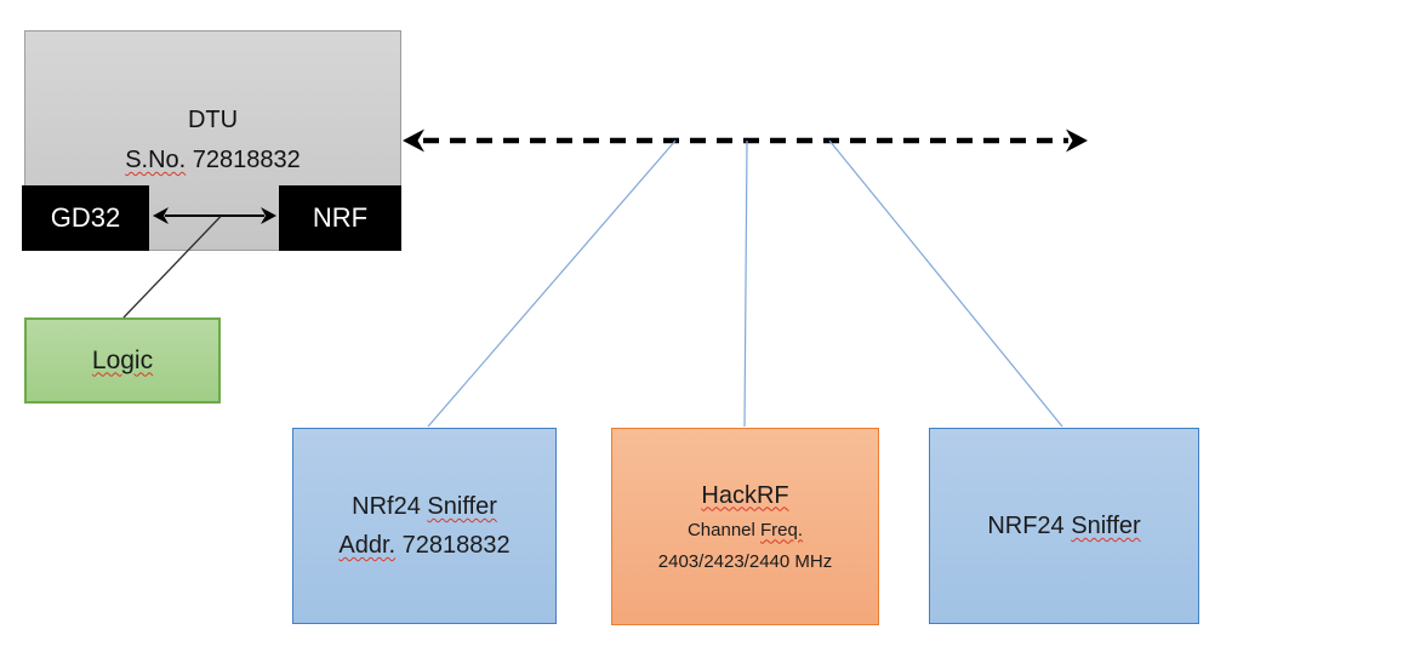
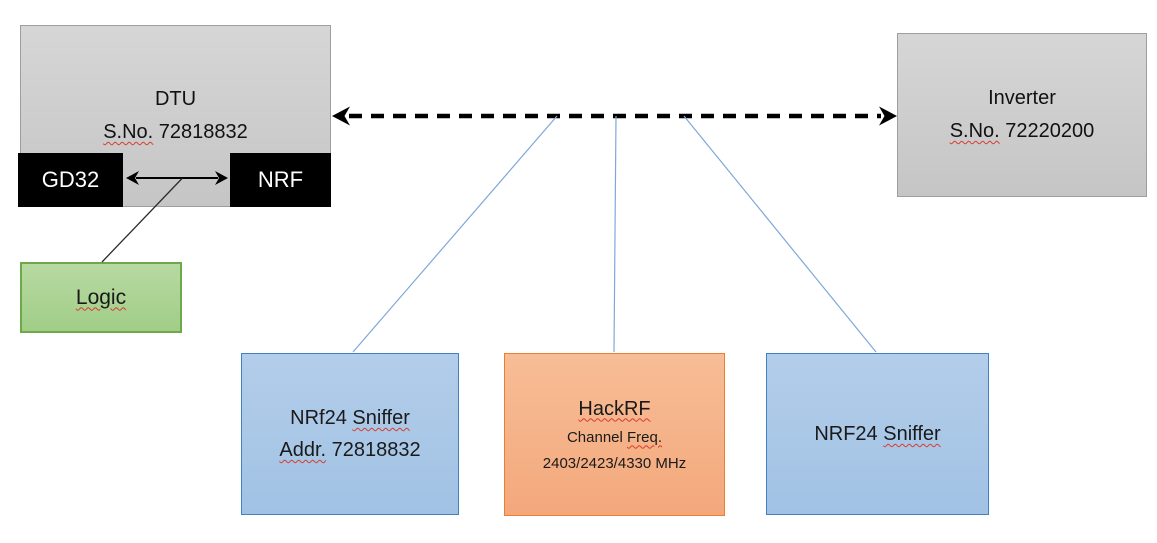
  DTU
  S.No. 72818832
  GD32
  NRF
  Logic
+ Inverter
+ S.No. 72220200
  NRf24 Sniffer
  Addr. 72818832
  HackRF
  Channel Freq.
- 2403/2423/2440 MHz
+ 2403/2423/4330 MHz
  NRF24 Sniffer
